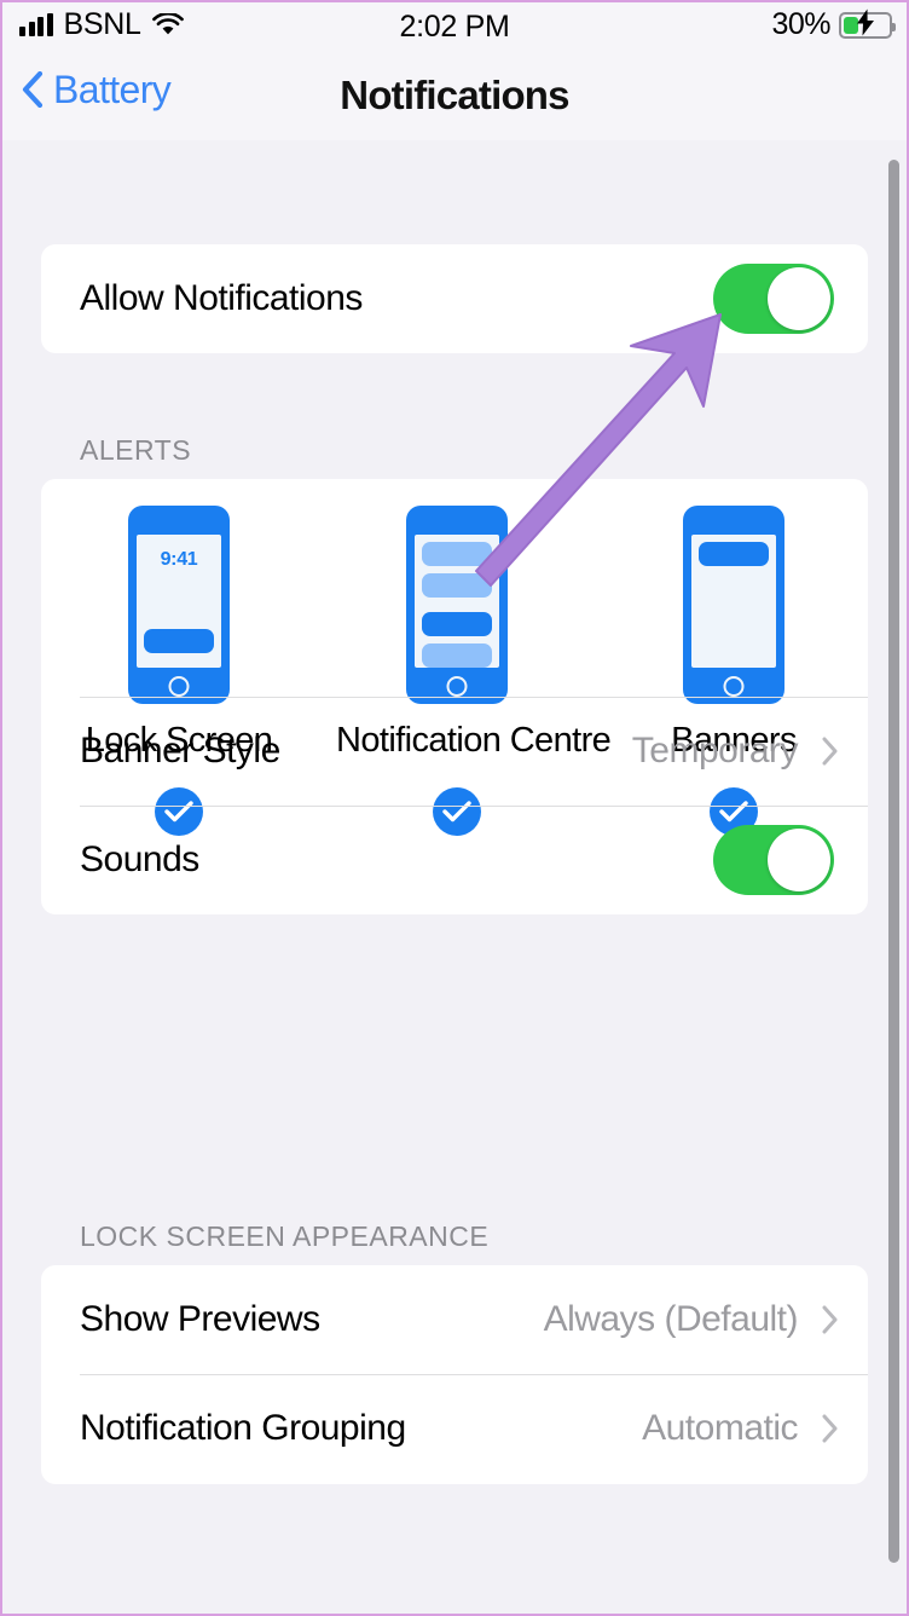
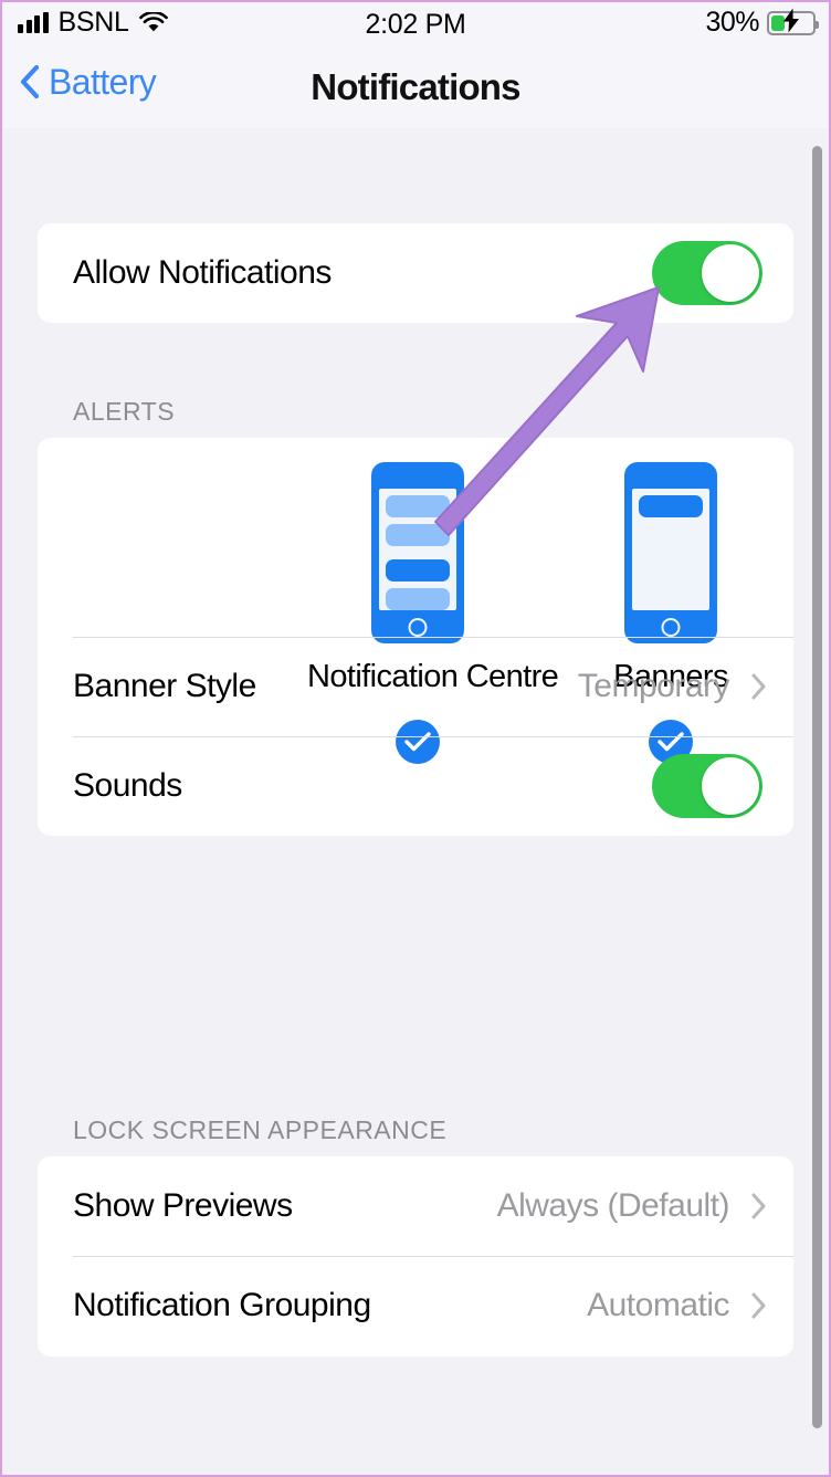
  BSNL
  2:02 PM
  30%
  Battery
  Notifications
  Allow Notifications
  ALERTS
- 9:41
- Lock Screen
  Notification Cent
  Banners
  Banner Style
  Temporary
  Sounds
  LOCK SCREEN APPEARANCE
  Show Previews
  Always (Default)
  Notification Grouping
  Automatic
